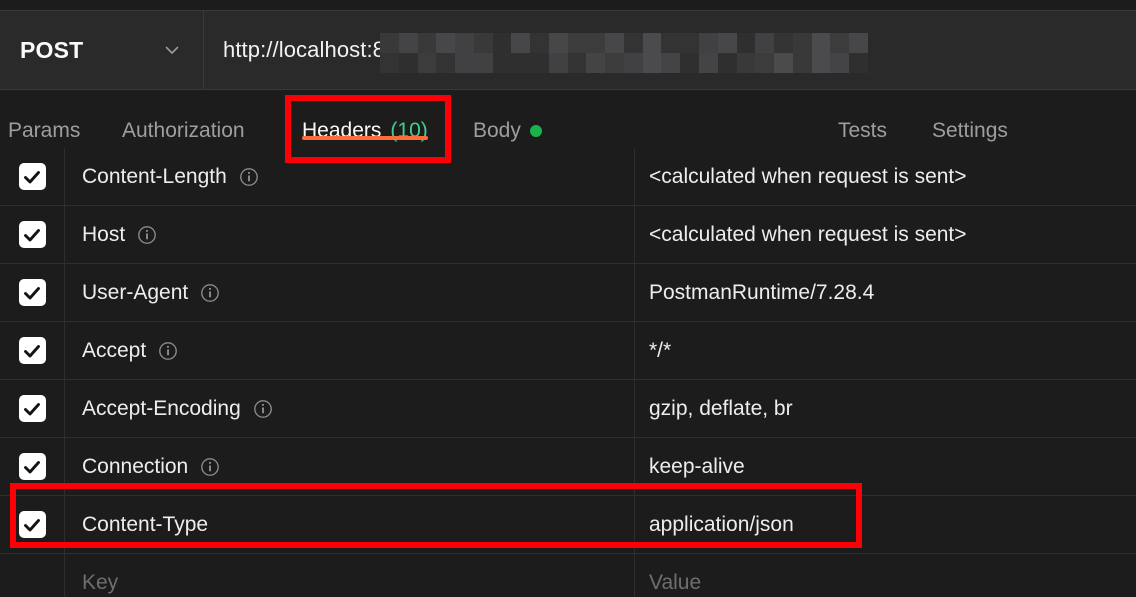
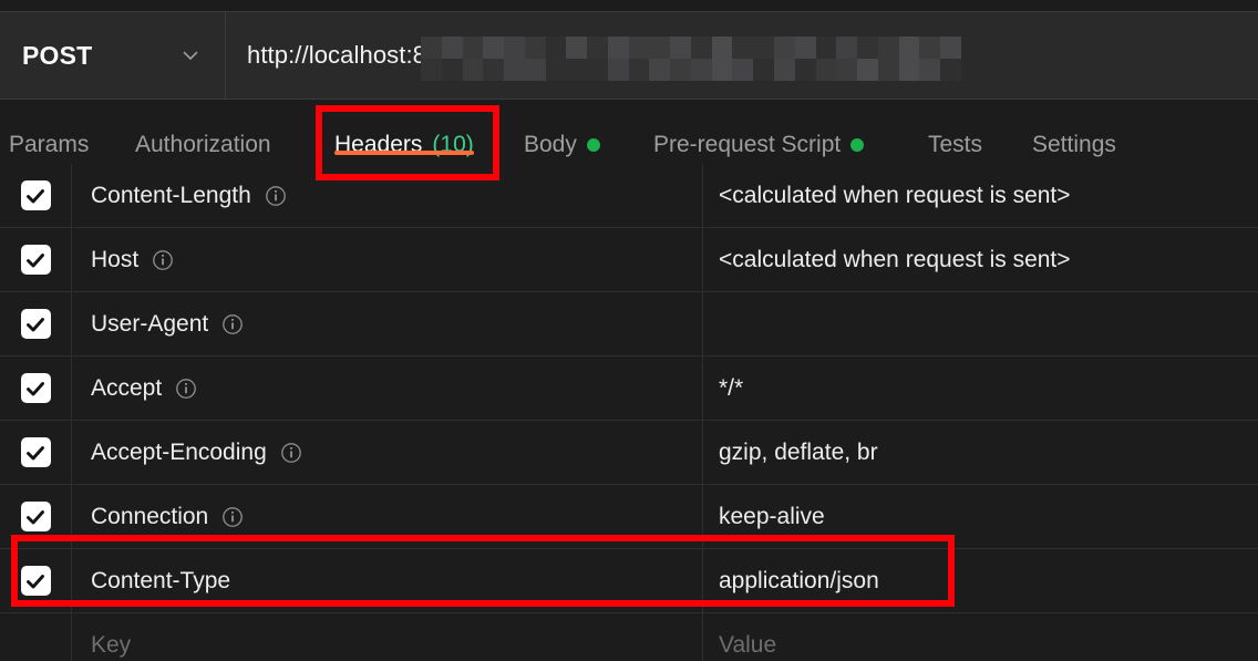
  POST
  http://localhost:8
  Params
  Authorization
  Headers
  (10)
  Body
+ Pre-request Script
  Tests
  Settings
  Content-Length
  <calculated when request is sent>
  Host
  <calculated when request is sent>
  User-Agent
- PostmanRuntime/7.28.4
  Accept
  */*
  Accept-Encoding
  gzip, deflate, br
  Connection
  keep-alive
  Content-Type
  application/json
  Key
  Value
